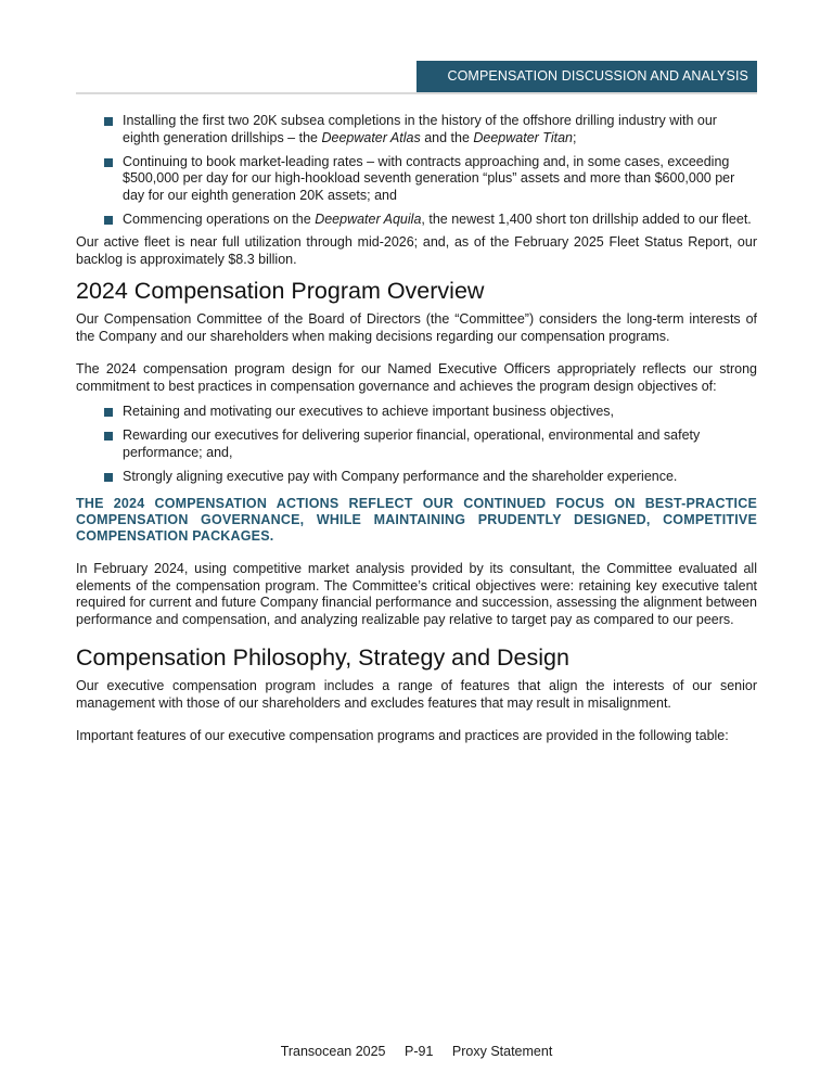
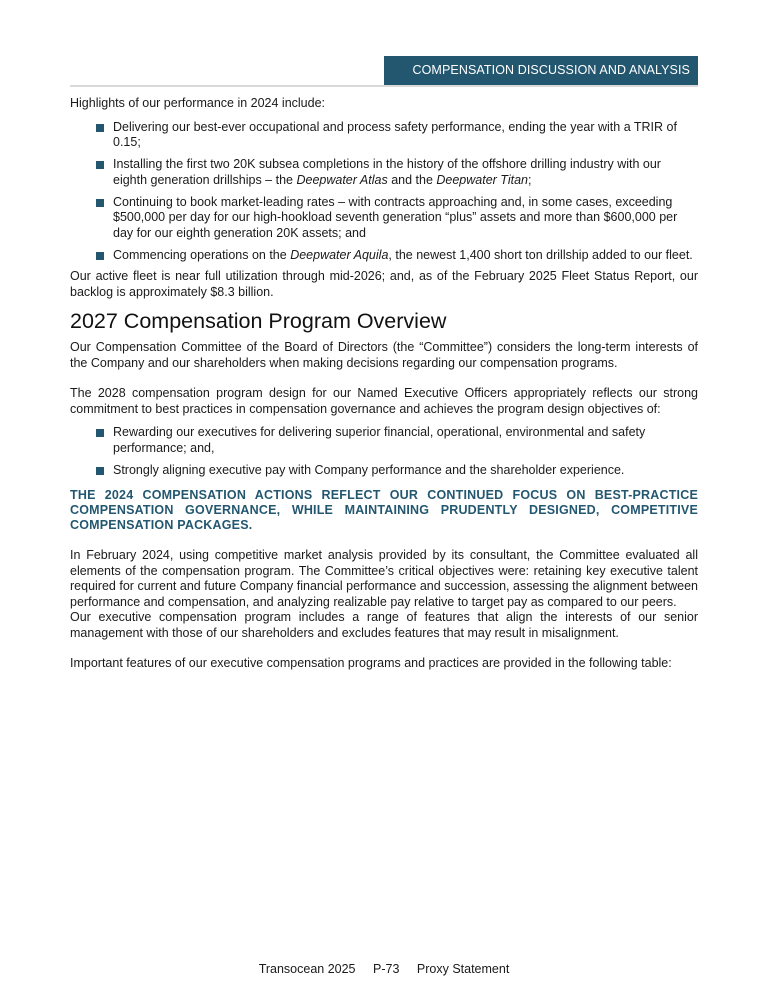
  COMPENSATION DISCUSSION AND ANALYSIS
+ Highlights of our performance in 2024 include:
+ Delivering our best-ever occupational and process safety performance, ending the year with a TRIR of 0.15;
  Installing the first two 20K subsea completions in the history of the offshore drilling industry with our eighth generation drillships – the Deepwater Atlas and the Deepwater Titan;
  Continuing to book market-leading rates – with contracts approaching and, in some cases, exceeding $500,000 per day for our high-hookload seventh generation “plus” assets and more than $600,000 per day for our eighth generation 20K assets; and
  Commencing operations on the Deepwater Aquila, the newest 1,400 short ton drillship added to our fleet.
  Our active fleet is near full utilization through mid-2026; and, as of the February 2025 Fleet Status Report, our backlog is approximately $8.3 billion.
- 2024 Compensation Program Overview
+ 2027 Compensation Program Overview
  Our Compensation Committee of the Board of Directors (the “Committee”) considers the long-term interests of the Company and our shareholders when making decisions regarding our compensation programs.
- The 2024 compensation program design for our Named Executive Officers appropriately reflects our strong commitment to best practices in compensation governance and achieves the program design objectives of:
+ The 2028 compensation program design for our Named Executive Officers appropriately reflects our strong commitment to best practices in compensation governance and achieves the program design objectives of:
- Retaining and motivating our executives to achieve important business objectives,
  Rewarding our executives for delivering superior financial, operational, environmental and safety performance; and,
  Strongly aligning executive pay with Company performance and the shareholder experience.
  THE 2024 COMPENSATION ACTIONS REFLECT OUR CONTINUED FOCUS ON BEST-PRACTICE COMPENSATION GOVERNANCE, WHILE MAINTAINING PRUDENTLY DESIGNED, COMPETITIVE COMPENSATION PACKAGES.
  In February 2024, using competitive market analysis provided by its consultant, the Committee evaluated all elements of the compensation program. The Committee’s critical objectives were: retaining key executive talent required for current and future Company financial performance and succession, assessing the alignment between performance and compensation, and analyzing realizable pay relative to target pay as compared to our peers.
- Compensation Philosophy, Strategy and Design
  Our executive compensation program includes a range of features that align the interests of our senior management with those of our shareholders and excludes features that may result in misalignment.
  Important features of our executive compensation programs and practices are provided in the following table:
- Transocean 2025 P-91 Proxy Statement
+ Transocean 2025 P-73 Proxy Statement
